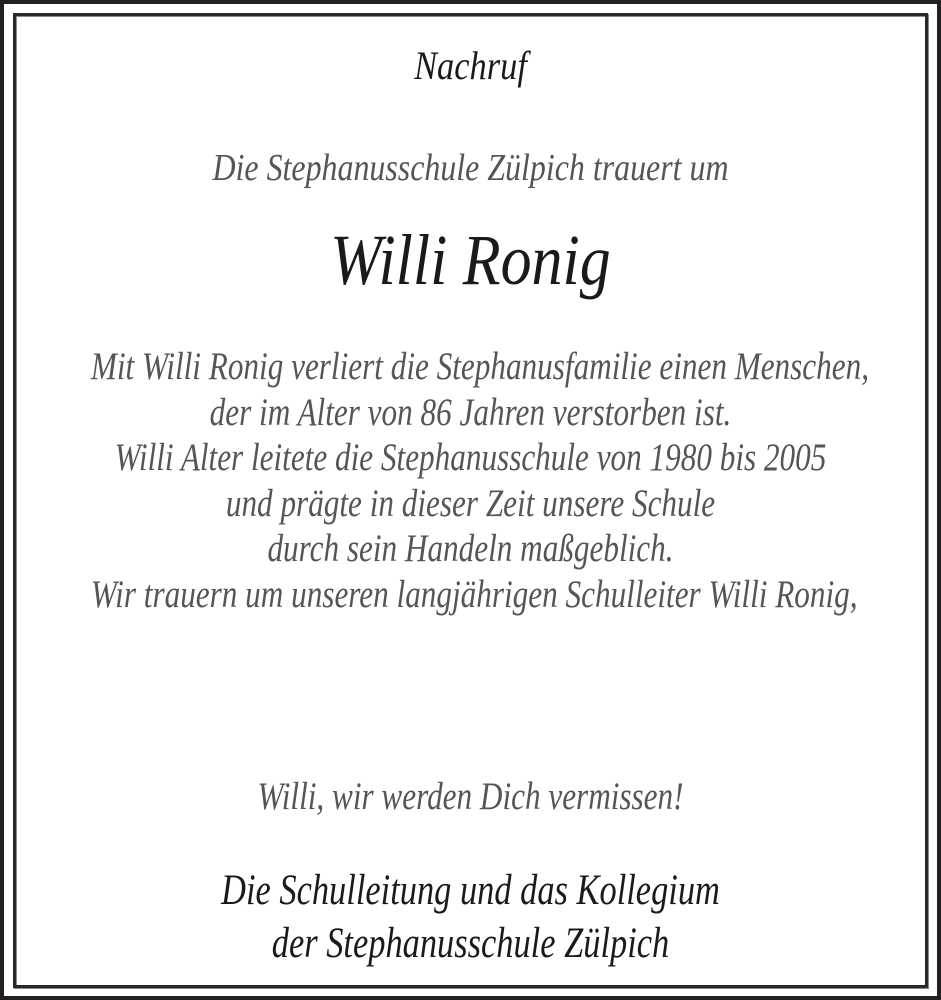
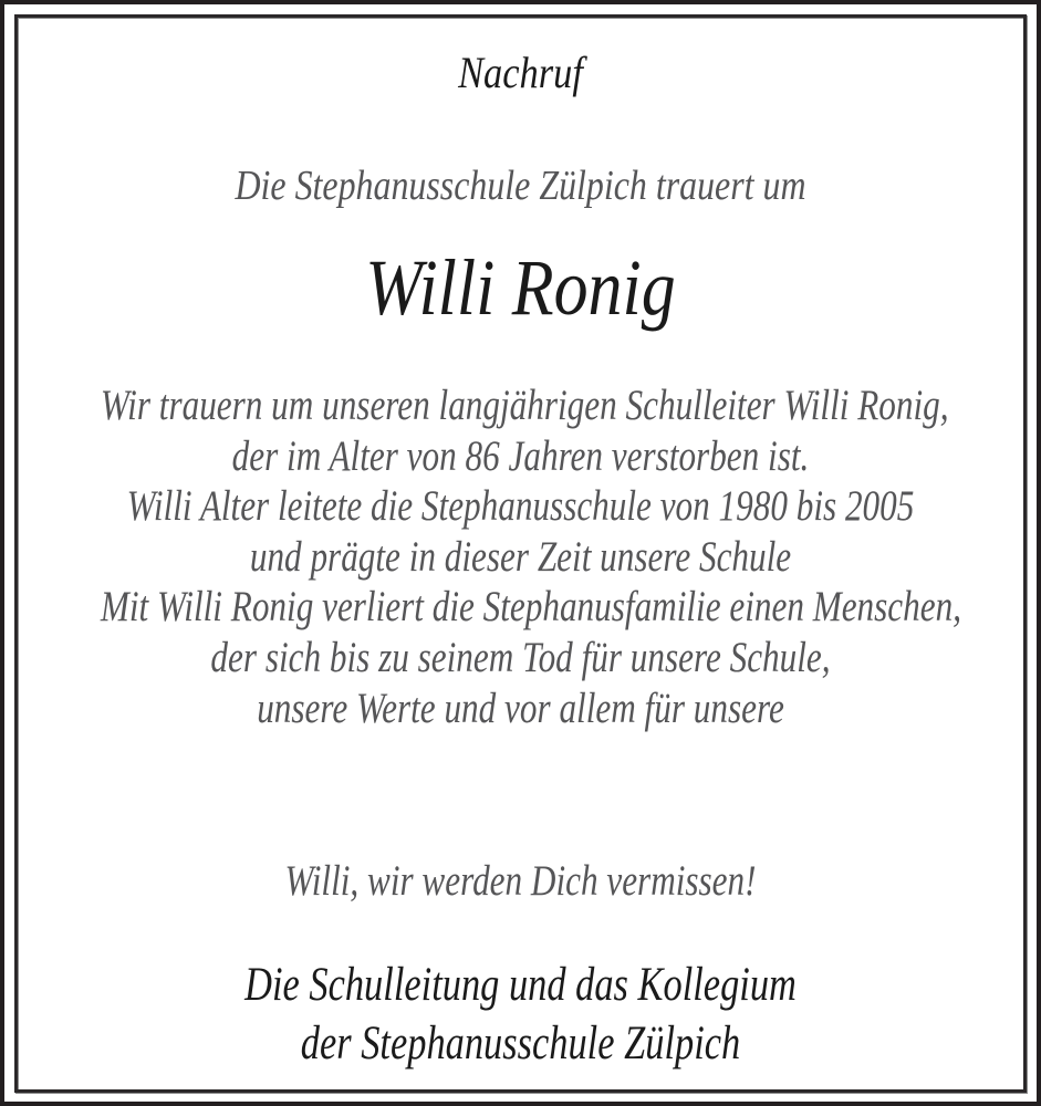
  Nachruf
  Die Stephanusschule Zülpich trauert um
  Willi Ronig
- Mit Willi Ronig verliert die Stephanusfamilie einen Menschen,
+ Wir trauern um unseren langjährigen Schulleiter Willi Ronig,
  der im Alter von 86 Jahren verstorben ist.
  Willi Alter leitete die Stephanusschule von 1980 bis 2005
  und prägte in dieser Zeit unsere Schule
- durch sein Handeln maßgeblich.
- Wir trauern um unseren langjährigen Schulleiter Willi Ronig,
+ Mit Willi Ronig verliert die Stephanusfamilie einen Menschen,
+ der sich bis zu seinem Tod für unsere Schule,
+ unsere Werte und vor allem für unsere
  Willi, wir werden Dich vermissen!
  Die Schulleitung und das Kollegium
  der Stephanusschule Zülpich
